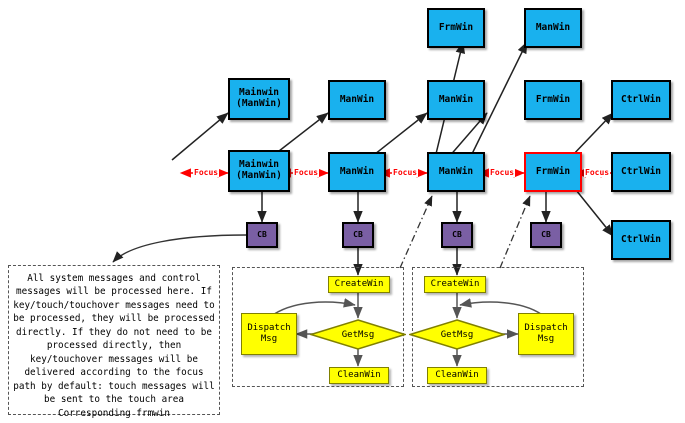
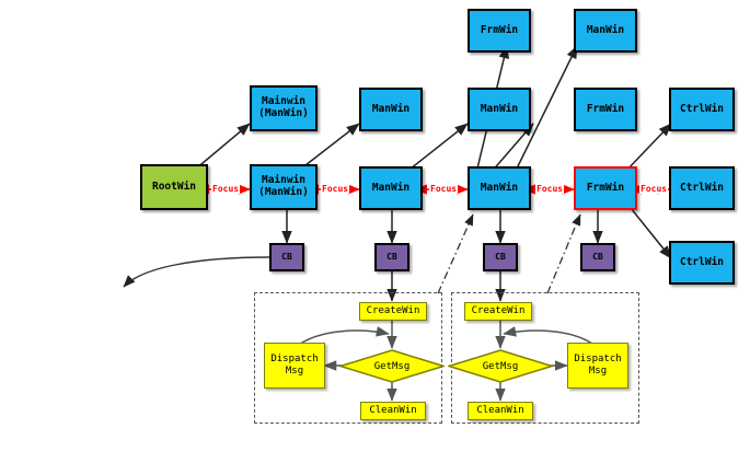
+ RootWin
  Mainwin
  (ManWin)
  ManWin
  ManWin
  FrmWin
  CtrlWin
  Mainwin
  (ManWin)
  ManWin
  ManWin
  FrmWin
  FrmWin
  ManWin
  CtrlWin
  CtrlWin
  CB
  CB
  CB
  CB
  Focus
  Focus
  Focus
  Focus
  Focus
- All system messages and control messages will be processed here. If key/touch/touchover messages need to be processed, they will be processed directly. If they do not need to be processed directly, then key/touchover messages will be delivered according to the focus path by default: touch messages will be sent to the touch area Corresponding frmwin
  CreateWin
  GetMsg
  Dispatch
  Msg
  CleanWin
  CreateWin
  GetMsg
  Dispatch
  Msg
  CleanWin
